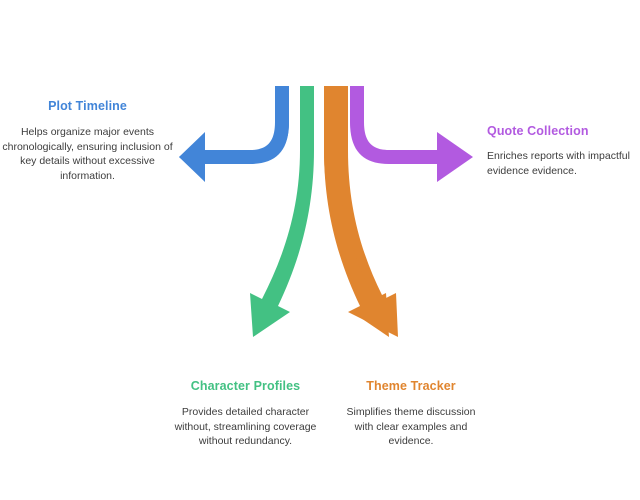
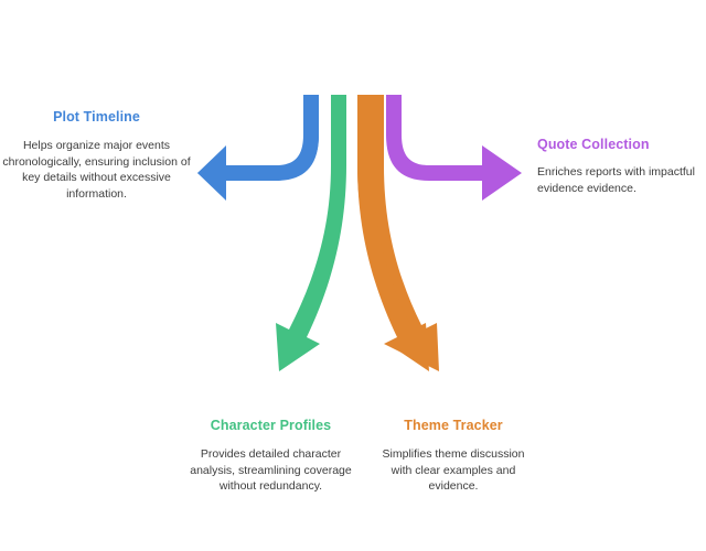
  Plot Timeline
  Helps organize major events chronologically, ensuring inclusion of key details without excessive information.
  Quote Collection
  Enriches reports with impactful evidence evidence.
  Character Profiles
- Provides detailed character without, streamlining coverage without redundancy.
+ Provides detailed character analysis, streamlining coverage without redundancy.
  Theme Tracker
  Simplifies theme discussion with clear examples and evidence.
